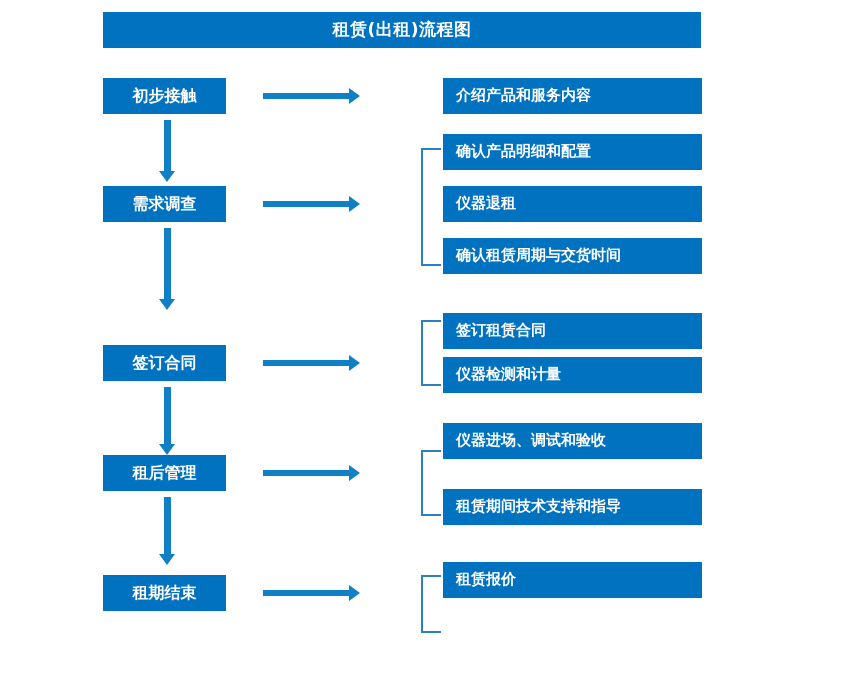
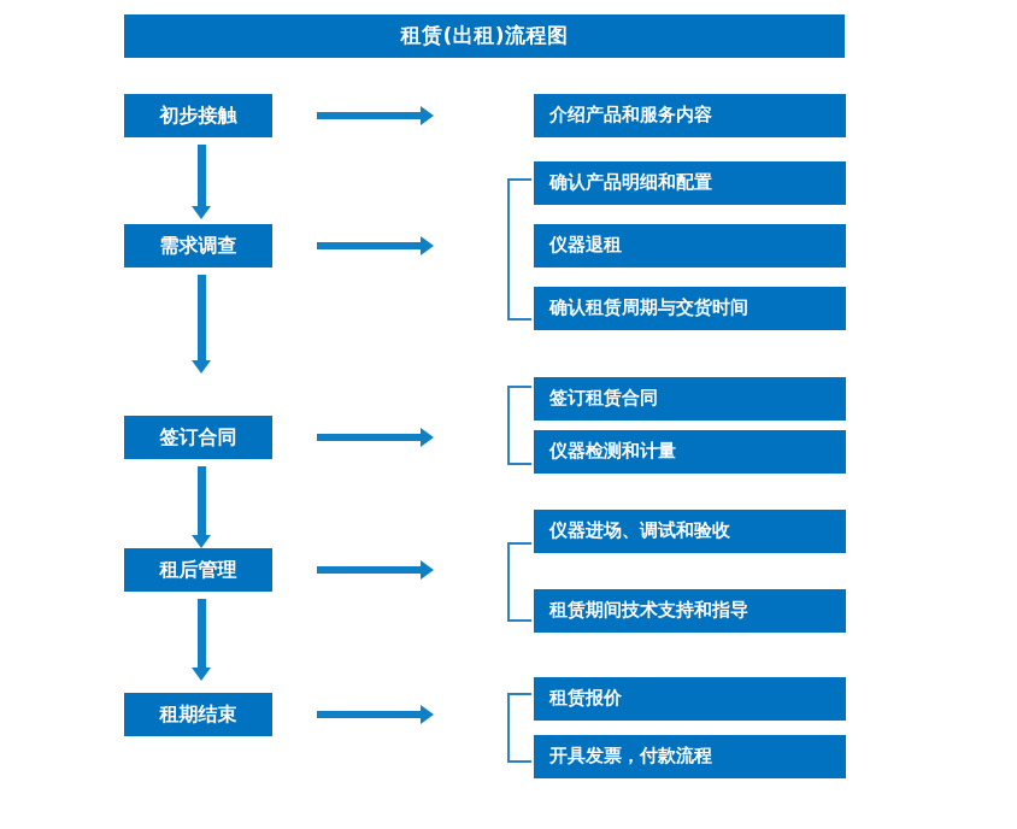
  租赁(出租)流程图
  初步接触
  介绍产品和服务内容
  需求调查
  确认产品明细和配置
  仪器退租
  确认租赁周期与交货时间
  签订合同
  签订租赁合同
  仪器检测和计量
  租后管理
  仪器进场、调试和验收
  租赁期间技术支持和指导
  租期结束
  租赁报价
+ 开具发票，付款流程
